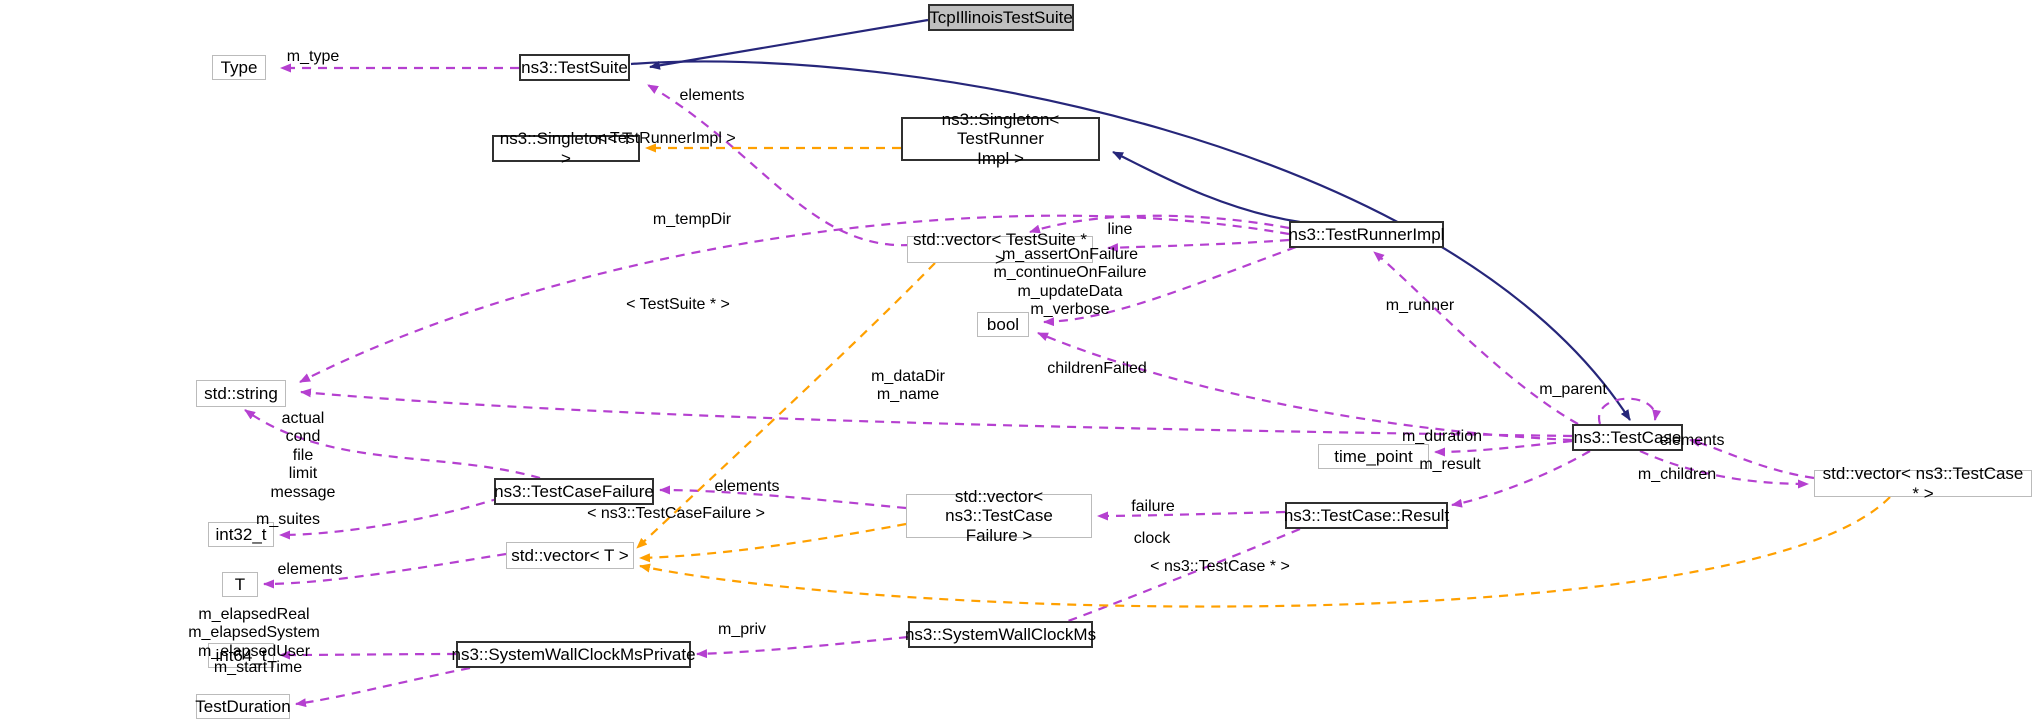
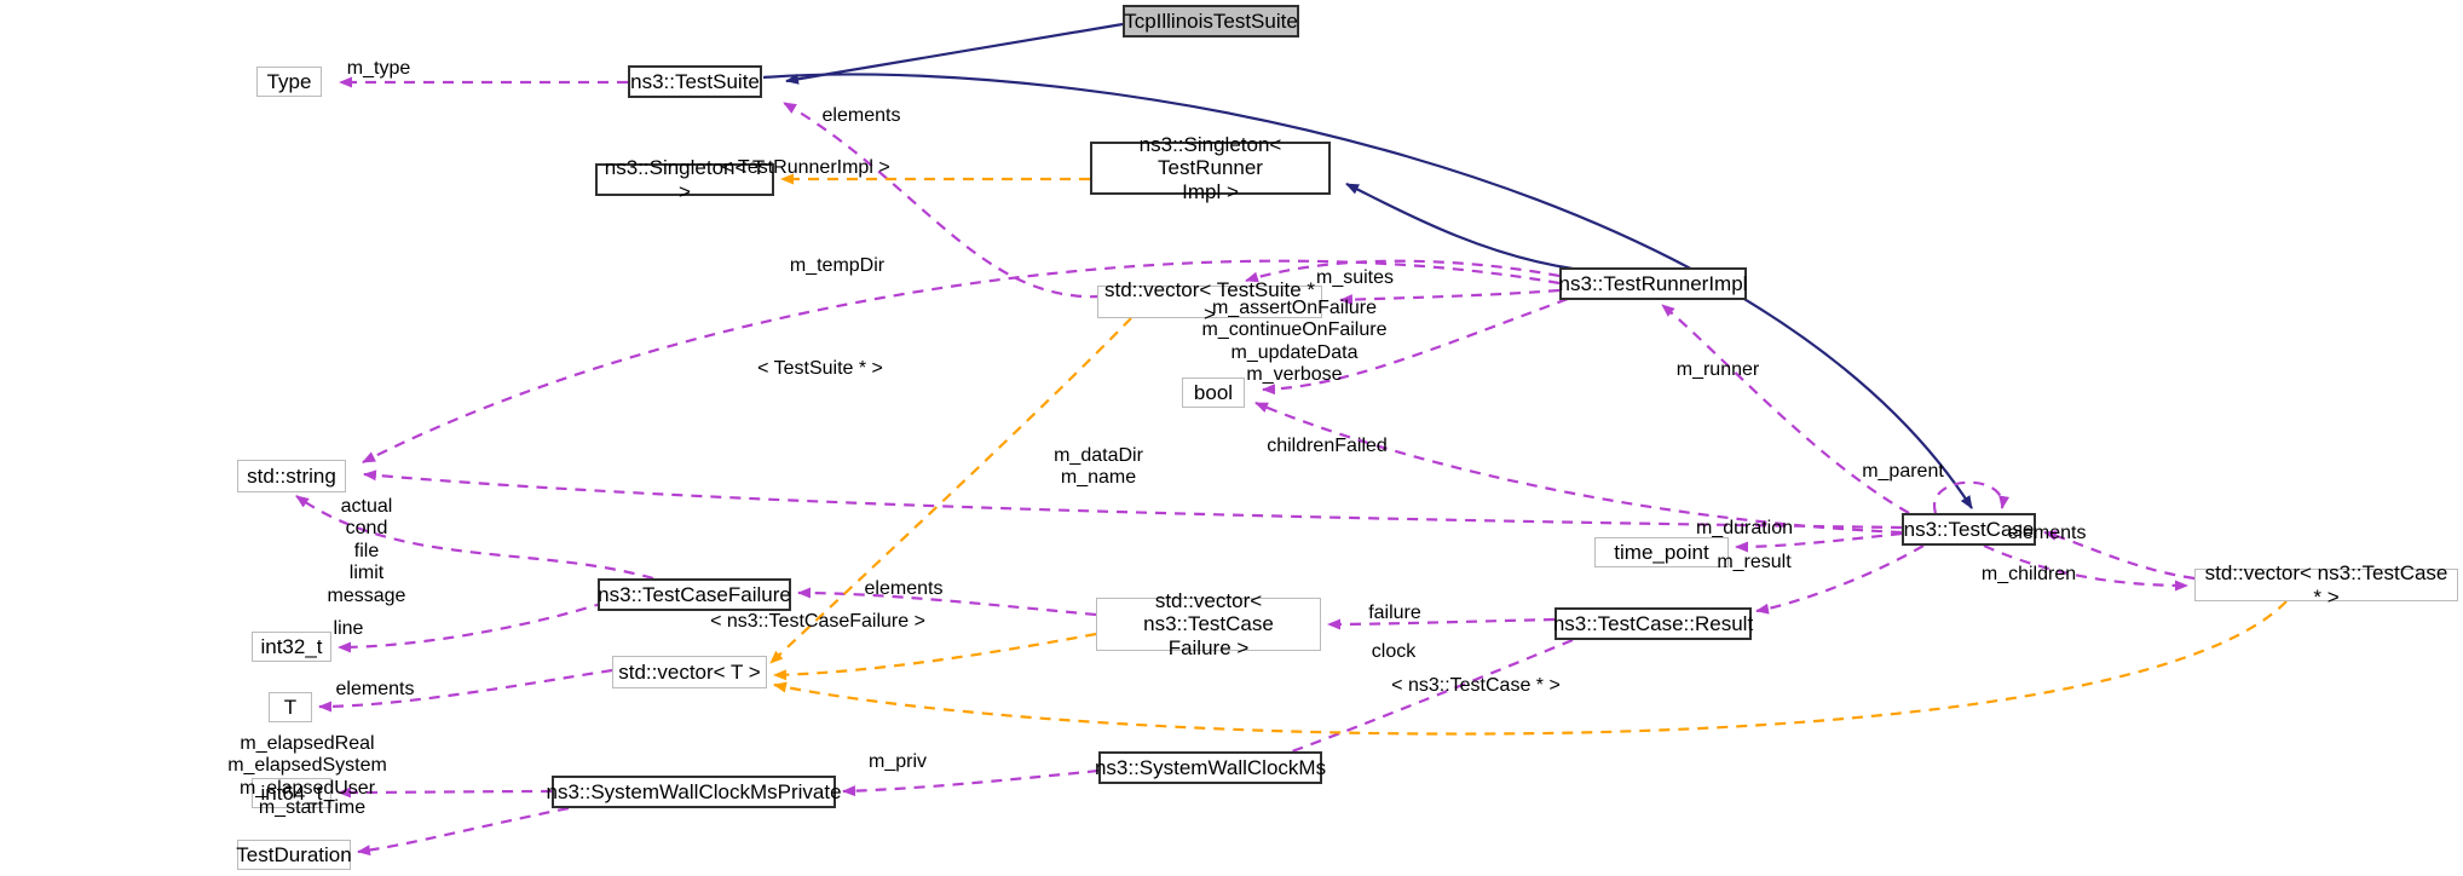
  TcpIllinoisTestSuite
  Type
  ns3::TestSuite
  ns3::Singleton< T >
  ns3::Singleton< TestRunner
  Impl >
  std::vector< TestSuite * >
  ns3::TestRunnerImpl
  bool
  std::string
  ns3::TestCase
  time_point
  std::vector< ns3::TestCase * >
  ns3::TestCaseFailure
  std::vector< ns3::TestCase
  Failure >
  ns3::TestCase::Result
  int32_t
  std::vector< T >
  T
  ns3::SystemWallClockMs
  int64_t
  ns3::SystemWallClockMsPrivate
  TestDuration
  m_type
  elements
  < TestRunnerImpl >
  m_tempDir
- line
+ m_suites
  m_assertOnFailure
  m_continueOnFailure
  m_updateData
  m_verbose
  < TestSuite * >
  m_runner
  childrenFailed
  m_dataDir
  m_name
  m_parent
  actual
  cond
  file
  limit
  message
  m_duration
  elements
  m_result
  m_children
  elements
  < ns3::TestCaseFailure >
  failure
- m_suites
+ line
  clock
  elements
  < ns3::TestCase * >
  m_elapsedReal
  m_elapsedSystem
  m_elapsedUser
  m_priv
  m_startTime
